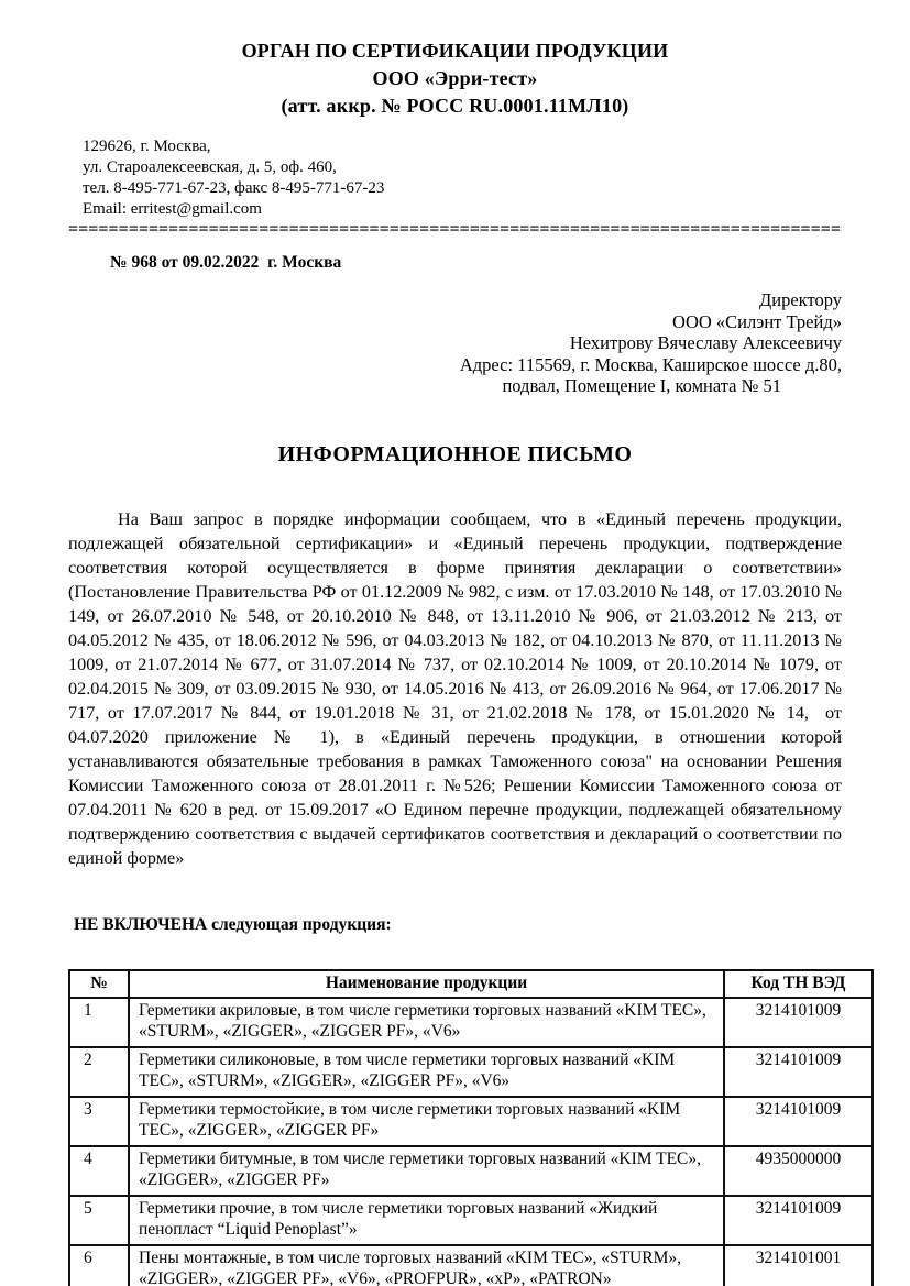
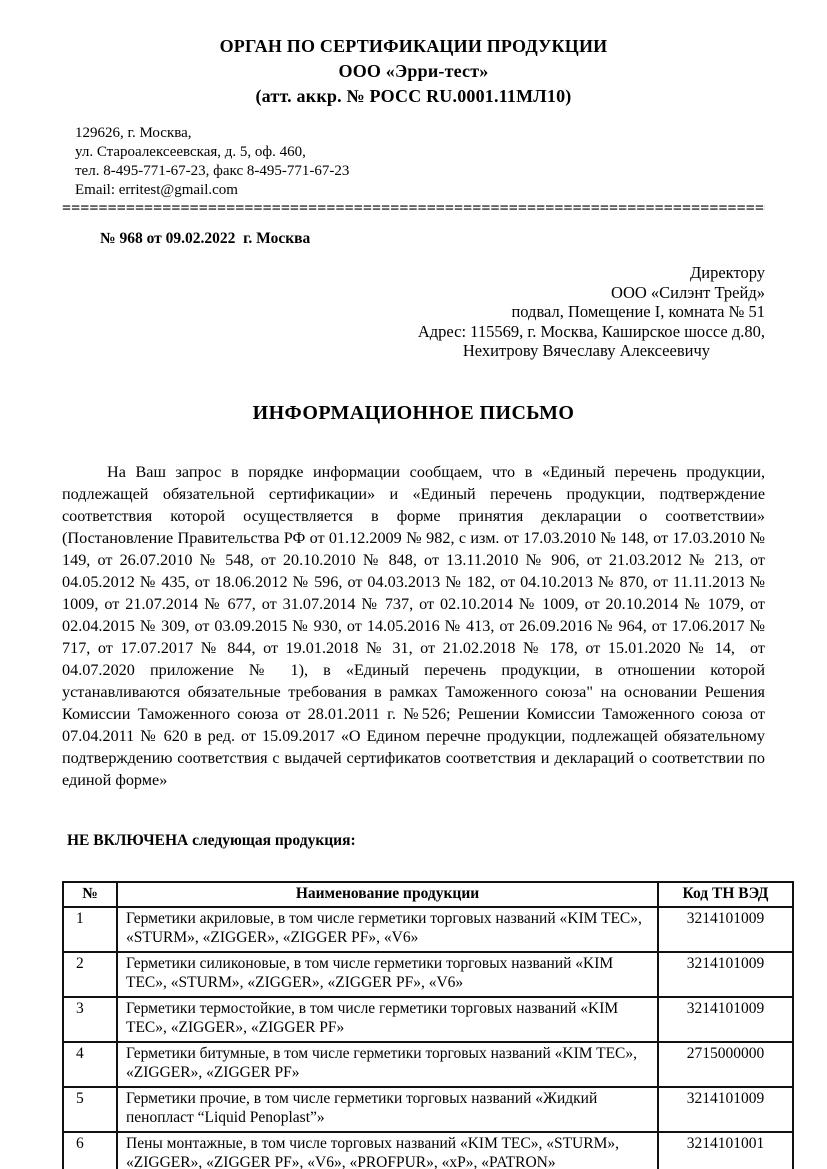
  ОРГАН ПО СЕРТИФИКАЦИИ ПРОДУКЦИИ
  ООО «Эрри-тест»
  (атт. аккр. № РОСС RU.0001.11МЛ10)
  129626, г. Москва,
  ул. Староалексеевская, д. 5, оф. 460,
  тел. 8-495-771-67-23, факс 8-495-771-67-23
  Email: erritest@gmail.com
  =============================================================================
  № 968 от 09.02.2022 г. Москва
  Директору
  ООО «Силэнт Трейд»
- Нехитрову Вячеславу Алексеевичу
+ подвал, Помещение I, комната № 51
  Адрес: 115569, г. Москва, Каширское шоссе д.80,
- подвал, Помещение I, комната № 51
+ Нехитрову Вячеславу Алексеевичу
  ИНФОРМАЦИОННОЕ ПИСЬМО
  На Ваш запрос в порядке информации сообщаем, что в «Единый перечень продукции, подлежащей обязательной сертификации» и «Единый перечень продукции, подтверждение соответствия которой осуществляется в форме принятия декларации о соответствии» (Постановление Правительства РФ от 01.12.2009 № 982, с изм. от 17.03.2010 № 148, от 17.03.2010 № 149, от 26.07.2010 № 548, от 20.10.2010 № 848, от 13.11.2010 № 906, от 21.03.2012 № 213, от 04.05.2012 № 435, от 18.06.2012 № 596, от 04.03.2013 № 182, от 04.10.2013 № 870, от 11.11.2013 № 1009, от 21.07.2014 № 677, от 31.07.2014 № 737, от 02.10.2014 № 1009, от 20.10.2014 № 1079, от 02.04.2015 № 309, от 03.09.2015 № 930, от 14.05.2016 № 413, от 26.09.2016 № 964, от 17.06.2017 № 717, от 17.07.2017 № 844, от 19.01.2018 № 31, от 21.02.2018 № 178, от 15.01.2020 № 14, от 04.07.2020 приложение № 1), в «Единый перечень продукции, в отношении которой устанавливаются обязательные требования в рамках Таможенного союза" на основании Решения Комиссии Таможенного союза от 28.01.2011 г. №526; Решении Комиссии Таможенного союза от 07.04.2011 № 620 в ред. от 15.09.2017 «О Едином перечне продукции, подлежащей обязательному подтверждению соответствия с выдачей сертификатов соответствия и деклараций о соответствии по единой форме»
  НЕ ВКЛЮЧЕНА следующая продукция:
  №	Наименование продукции	Код ТН ВЭД
  1	Герметики акриловые, в том числе герметики торговых названий «KIM TEC», «STURM», «ZIGGER», «ZIGGER PF», «V6»	3214101009
  2	Герметики силиконовые, в том числе герметики торговых названий «KIM TEC», «STURM», «ZIGGER», «ZIGGER PF», «V6»	3214101009
  3	Герметики термостойкие, в том числе герметики торговых названий «KIM TEC», «ZIGGER», «ZIGGER PF»	3214101009
- 4	Герметики битумные, в том числе герметики торговых названий «KIM TEC», «ZIGGER», «ZIGGER PF»	4935000000
+ 4	Герметики битумные, в том числе герметики торговых названий «KIM TEC», «ZIGGER», «ZIGGER PF»	2715000000
  5	Герметики прочие, в том числе герметики торговых названий «Жидкий пенопласт “Liquid Penoplast”»	3214101009
  6	Пены монтажные, в том числе торговых названий «KIM TEC», «STURM», «ZIGGER», «ZIGGER PF», «V6», «PROFPUR», «хP», «PATRON»	3214101001
